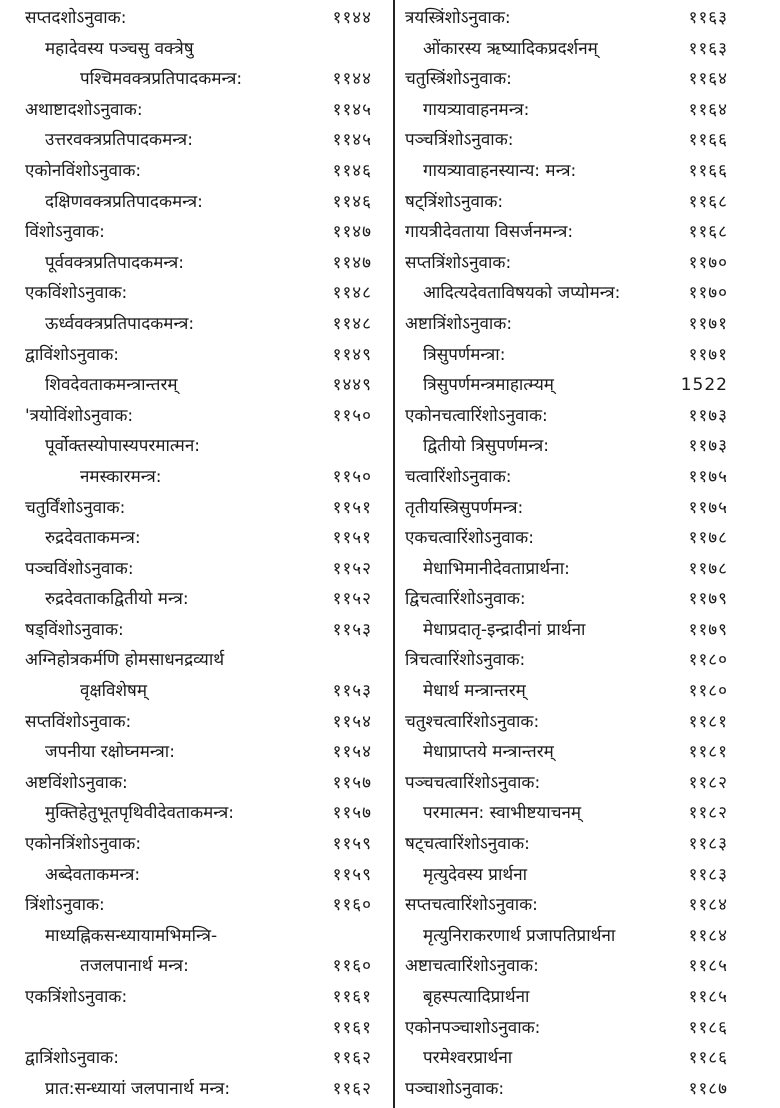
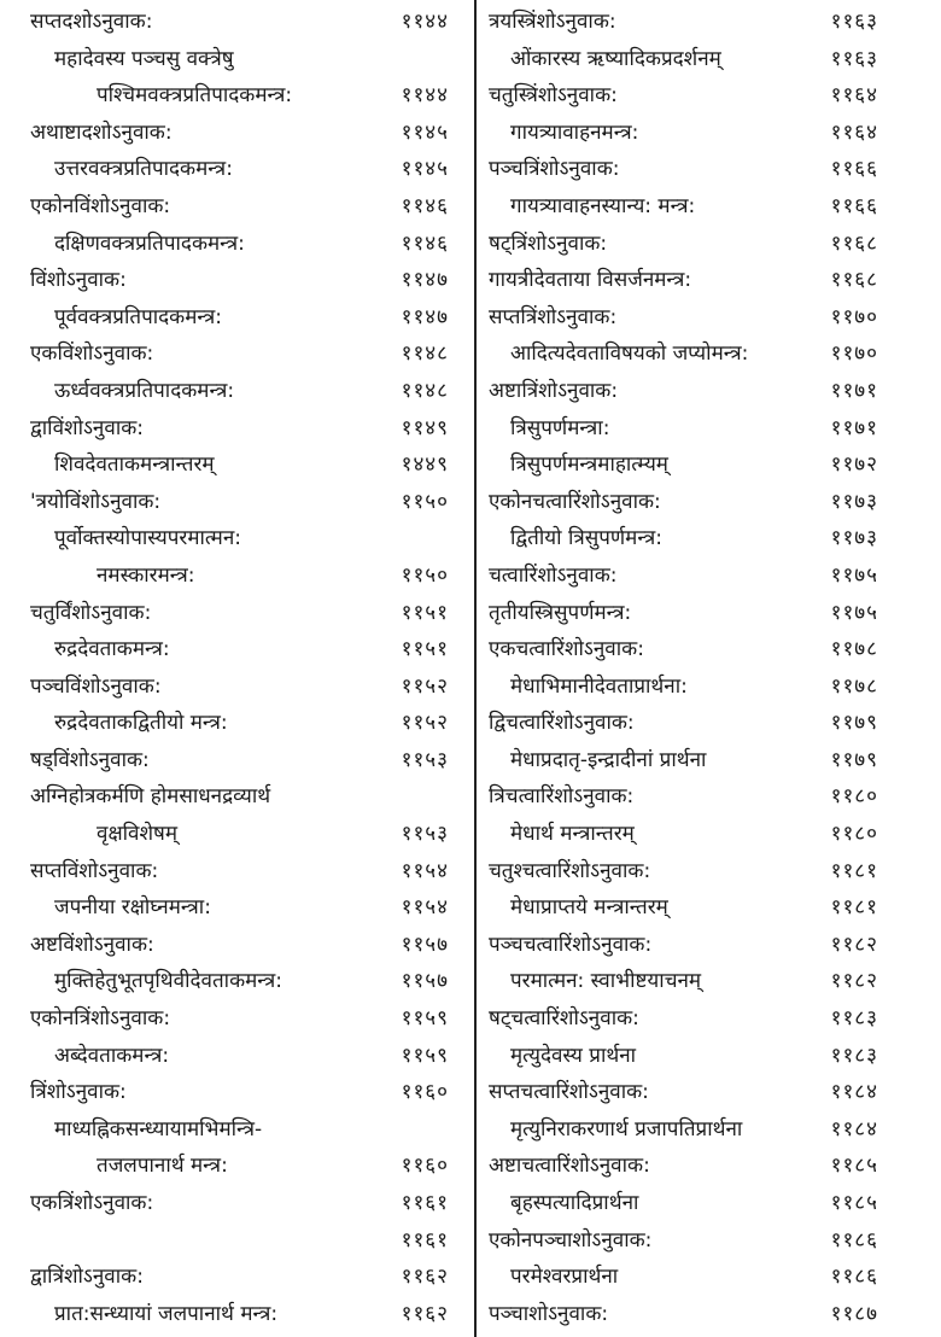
  सप्तदशोऽनुवाक:
  ११४४
  महादेवस्य पञ्चसु वक्त्रेषु
  पश्चिमवक्त्रप्रतिपादकमन्त्र:
  ११४४
  अथाष्टादशोऽनुवाक:
  ११४५
  उत्तरवक्त्रप्रतिपादकमन्त्र:
  ११४५
  एकोनविंशोऽनुवाक:
  ११४६
  दक्षिणवक्त्रप्रतिपादकमन्त्र:
  ११४६
  विंशोऽनुवाक:
  ११४७
  पूर्ववक्त्रप्रतिपादकमन्त्र:
  ११४७
  एकविंशोऽनुवाक:
  ११४८
  ऊर्ध्ववक्त्रप्रतिपादकमन्त्र:
  ११४८
  द्वाविंशोऽनुवाक:
  ११४९
  शिवदेवताकमन्त्रान्तरम्
  १४४९
  'त्रयोविंशोऽनुवाक:
  ११५०
  पूर्वोक्तस्योपास्यपरमात्मन:
  नमस्कारमन्त्र:
  ११५०
  चतुर्विंशोऽनुवाक:
  ११५१
  रुद्रदेवताकमन्त्र:
  ११५१
  पञ्चविंशोऽनुवाक:
  ११५२
  रुद्रदेवताकद्वितीयो मन्त्र:
  ११५२
  षड्विंशोऽनुवाक:
  ११५३
  अग्निहोत्रकर्मणि होमसाधनद्रव्यार्थ
  वृक्षविशेषम्
  ११५३
  सप्तविंशोऽनुवाक:
  ११५४
  जपनीया रक्षोघ्नमन्त्रा:
  ११५४
  अष्टविंशोऽनुवाक:
  ११५७
  मुक्तिहेतुभूतपृथिवीदेवताकमन्त्र:
  ११५७
  एकोनत्रिंशोऽनुवाक:
  ११५९
  अब्देवताकमन्त्र:
  ११५९
  त्रिंशोऽनुवाक:
  ११६०
  माध्यह्निकसन्ध्यायामभिमन्त्रि-
  तजलपानार्थ मन्त्र:
  ११६०
  एकत्रिंशोऽनुवाक:
  ११६१
  ११६१
  द्वात्रिंशोऽनुवाक:
  ११६२
  प्रात:सन्ध्यायां जलपानार्थ मन्त्र:
  ११६२
  त्रयस्त्रिंशोऽनुवाक:
  ११६३
  ओंकारस्य ऋष्यादिकप्रदर्शनम्
  ११६३
  चतुस्त्रिंशोऽनुवाक:
  ११६४
  गायत्र्यावाहनमन्त्र:
  ११६४
  पञ्चत्रिंशोऽनुवाक:
  ११६६
  गायत्र्यावाहनस्यान्य: मन्त्र:
  ११६६
  षट्त्रिंशोऽनुवाक:
  ११६८
  गायत्रीदेवताया विसर्जनमन्त्र:
  ११६८
  सप्तत्रिंशोऽनुवाक:
  ११७०
  आदित्यदेवताविषयको जप्योमन्त्र:
  ११७०
  अष्टात्रिंशोऽनुवाक:
  ११७१
  त्रिसुपर्णमन्त्रा:
  ११७१
  त्रिसुपर्णमन्त्रमाहात्म्यम्
- 1522
+ ११७२
  एकोनचत्वारिंशोऽनुवाक:
  ११७३
  द्वितीयो त्रिसुपर्णमन्त्र:
  ११७३
  चत्वारिंशोऽनुवाक:
  ११७५
  तृतीयस्त्रिसुपर्णमन्त्र:
  ११७५
  एकचत्वारिंशोऽनुवाक:
  ११७८
  मेधाभिमानीदेवताप्रार्थना:
  ११७८
  द्विचत्वारिंशोऽनुवाक:
  ११७९
  मेधाप्रदातृ-इन्द्रादीनां प्रार्थना
  ११७९
  त्रिचत्वारिंशोऽनुवाक:
  ११८०
  मेधार्थ मन्त्रान्तरम्
  ११८०
  चतुश्चत्वारिंशोऽनुवाक:
  ११८१
  मेधाप्राप्तये मन्त्रान्तरम्
  ११८१
  पञ्चचत्वारिंशोऽनुवाक:
  ११८२
  परमात्मन: स्वाभीष्टयाचनम्
  ११८२
  षट्चत्वारिंशोऽनुवाक:
  ११८३
  मृत्युदेवस्य प्रार्थना
  ११८३
  सप्तचत्वारिंशोऽनुवाक:
  ११८४
  मृत्युनिराकरणार्थ प्रजापतिप्रार्थना
  ११८४
  अष्टाचत्वारिंशोऽनुवाक:
  ११८५
  बृहस्पत्यादिप्रार्थना
  ११८५
  एकोनपञ्चाशोऽनुवाक:
  ११८६
  परमेश्वरप्रार्थना
  ११८६
  पञ्चाशोऽनुवाक:
  ११८७
